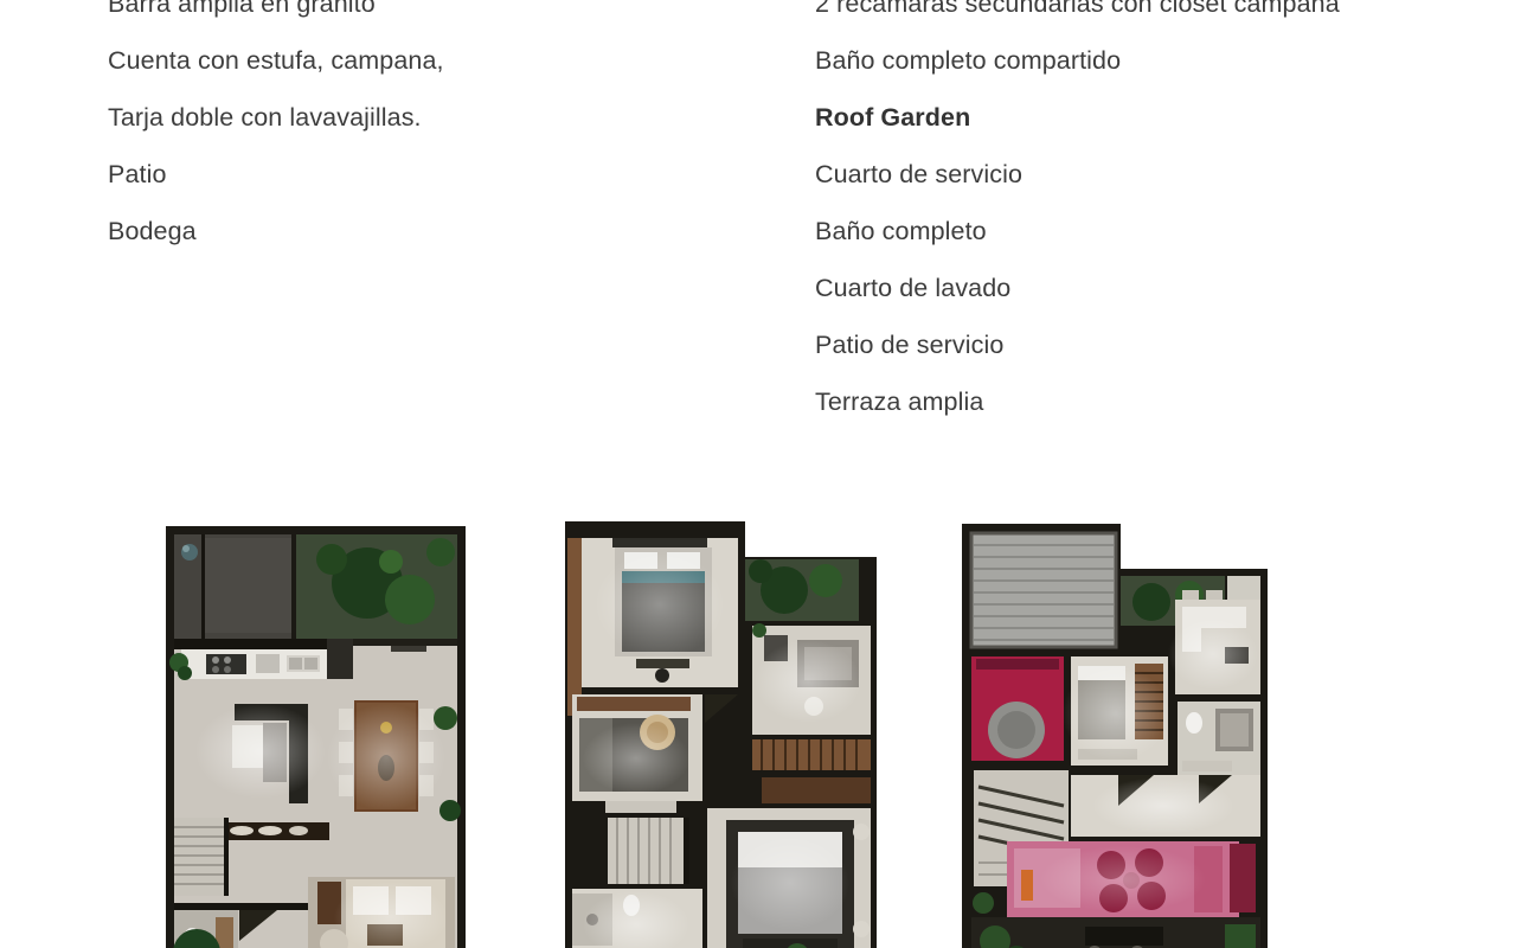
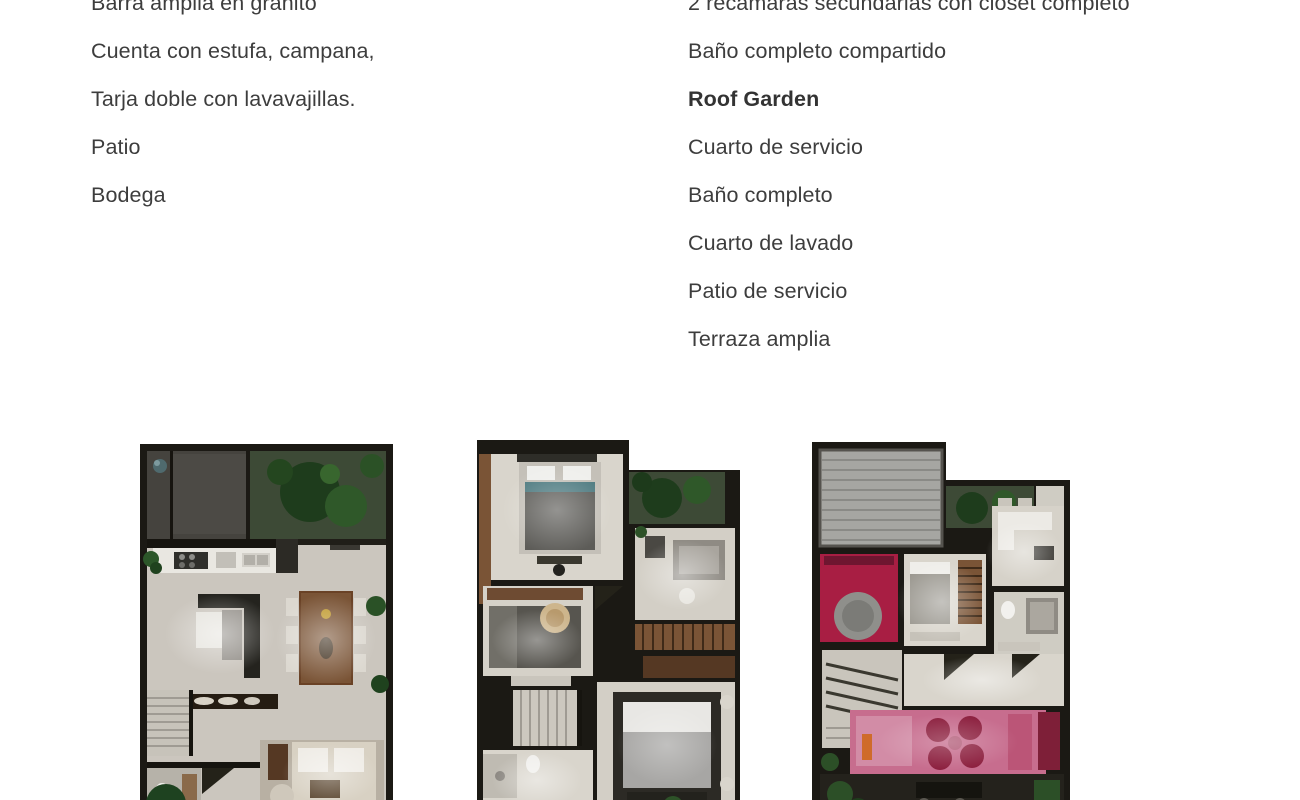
  Barra amplia en granito
  Cuenta con estufa, campana,
  Tarja doble con lavavajillas.
  Patio
  Bodega
- 2 recámaras secundarias con closet campana
+ 2 recámaras secundarias con closet completo
  Baño completo compartido
  Roof Garden
  Cuarto de servicio
  Baño completo
  Cuarto de lavado
  Patio de servicio
  Terraza amplia
